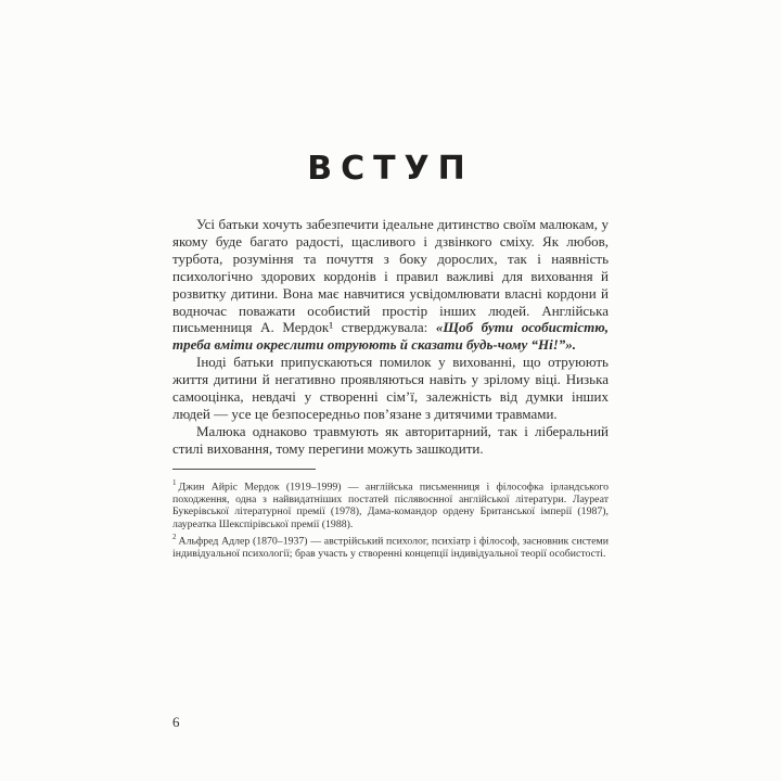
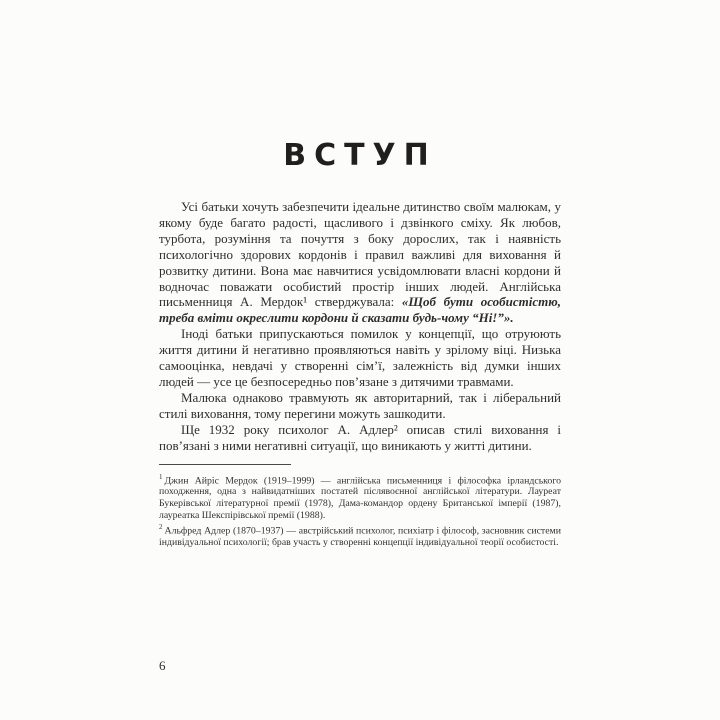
  ВСТУП
- Усі батьки хочуть забезпечити ідеальне дитинство своїм малюкам, у якому буде багато радості, щасливого і дзвінкого сміху. Як любов, турбота, розуміння та почуття з боку дорослих, так і наявність психологічно здорових кордонів і правил важливі для виховання й розвитку дитини. Вона має навчитися усвідомлювати власні кордони й водночас поважати особистий простір інших людей. Англійська письменниця А. Мердок¹ стверджувала: «Щоб бути особистістю, треба вміти окреслити отруюють й сказати будь-чому “Ні!”».
+ Усі батьки хочуть забезпечити ідеальне дитинство своїм малюкам, у якому буде багато радості, щасливого і дзвінкого сміху. Як любов, турбота, розуміння та почуття з боку дорослих, так і наявність психологічно здорових кордонів і правил важливі для виховання й розвитку дитини. Вона має навчитися усвідомлювати власні кордони й водночас поважати особистий простір інших людей. Англійська письменниця А. Мердок¹ стверджувала: «Щоб бути особистістю, треба вміти окреслити кордони й сказати будь-чому “Ні!”».
- Іноді батьки припускаються помилок у вихованні, що отруюють життя дитини й негативно проявляються навіть у зрілому віці. Низька самооцінка, невдачі у створенні сім’ї, залежність від думки інших людей — усе це безпосередньо пов’язане з дитячими травмами.
+ Іноді батьки припускаються помилок у концепції, що отруюють життя дитини й негативно проявляються навіть у зрілому віці. Низька самооцінка, невдачі у створенні сім’ї, залежність від думки інших людей — усе це безпосередньо пов’язане з дитячими травмами.
  Малюка однаково травмують як авторитарний, так і ліберальний стилі виховання, тому перегини можуть зашкодити.
+ Ще 1932 року психолог А. Адлер² описав стилі виховання і пов’язані з ними негативні ситуації, що виникають у житті дитини.
  1 Джин Айріс Мердок (1919–1999) — англійська письменниця і філософка ірландського походження, одна з найвидатніших постатей післявоєнної англійської літератури. Лауреат Букерівської літературної премії (1978), Дама-командор ордену Британської імперії (1987), лауреатка Шекспірівської премії (1988).
  2 Альфред Адлер (1870–1937) — австрійський психолог, психіатр і філософ, засновник системи індивідуальної психології; брав участь у створенні концепції індивідуальної теорії особистості.
  6
